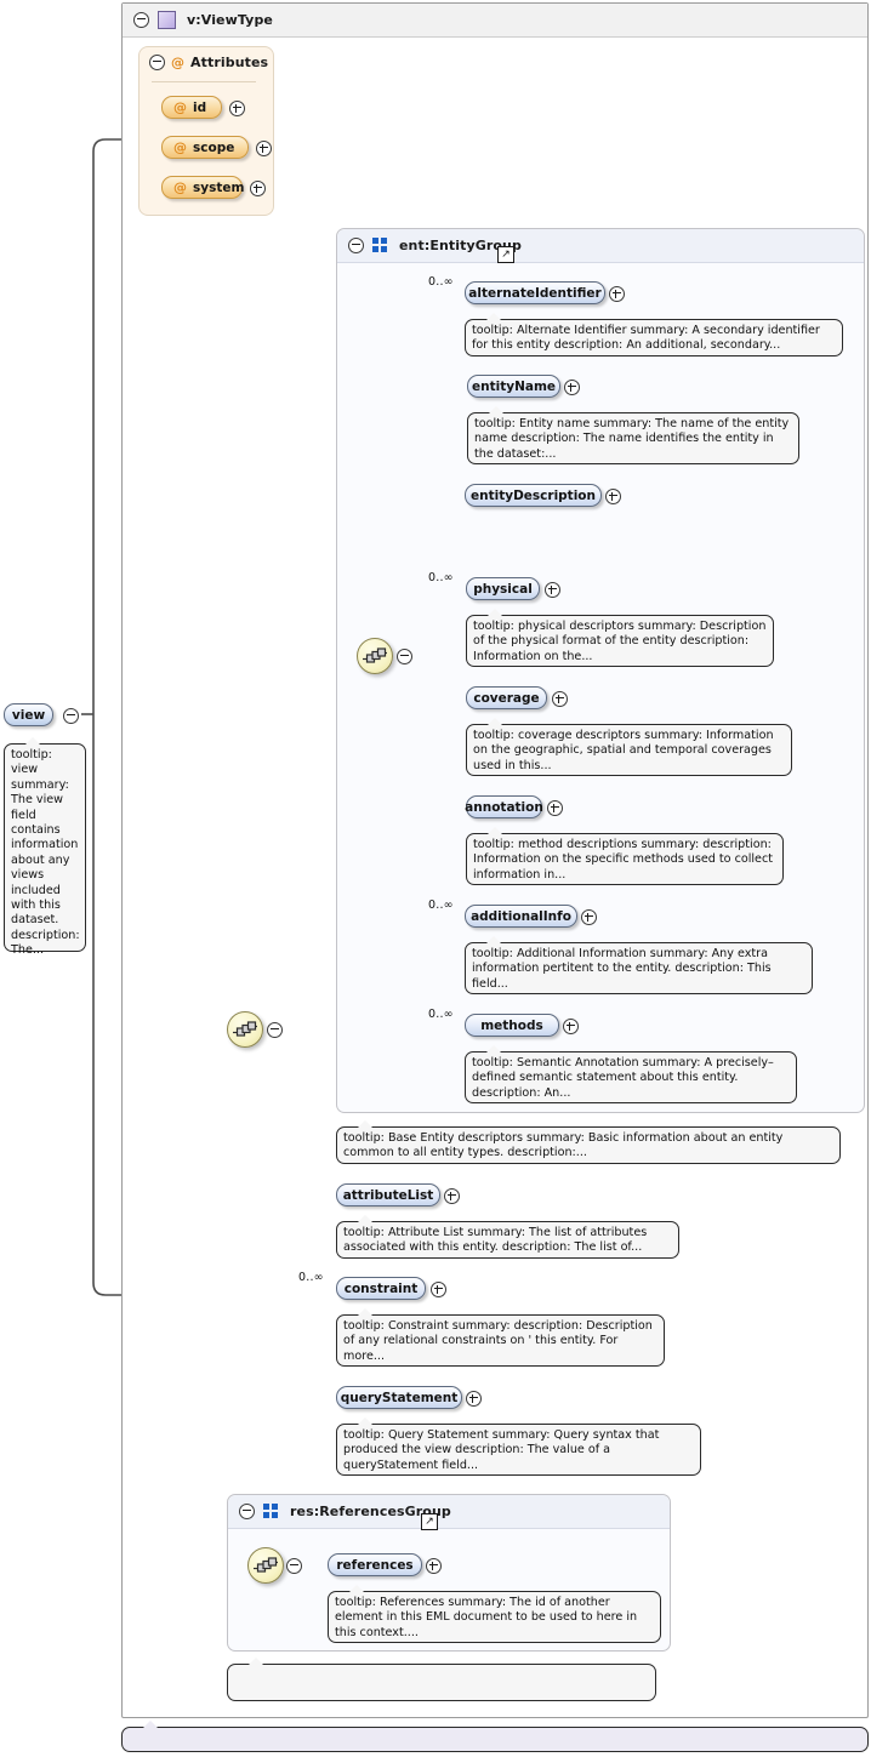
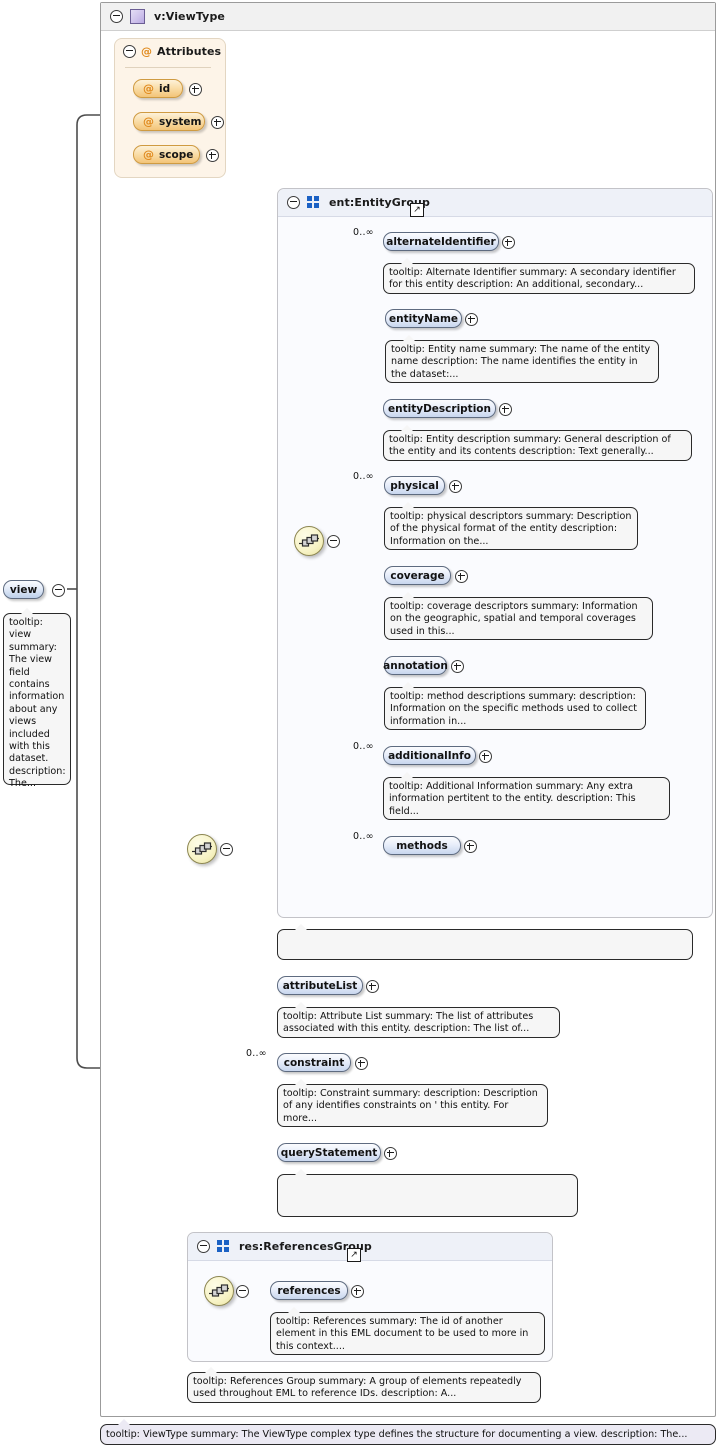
  v:ViewType
  @
  Attributes
  @
  id
  @
- scope
+ system
  @
- system
+ scope
  view
  tooltip: view summary: The view field contains information about any views included with this dataset. description: The...
  ent:EntityGrp
  ↗
  0..∞
  alternateIdentifier
  tooltip: Alternate Identifier summary: A secondary identifier for this entity description: An additional, secondary...
  entityName
  tooltip: Entity name summary: The name of the entity name description: The name identifies the entity in the dataset:...
  entityDescription
+ tooltip: Entity description summary: General description of the entity and its contents description: Text generally...
  0..∞
  physical
  tooltip: physical descriptors summary: Description of the physical format of the entity description: Information on the...
  coverage
  tooltip: coverage descriptors summary: Information on the geographic, spatial and temporal coverages used in this...
  annotation
  tooltip: method descriptions summary: description: Information on the specific methods used to collect information in...
  0..∞
  additionalInfo
  tooltip: Additional Information summary: Any extra information pertitent to the entity. description: This field...
  0..∞
  methods
- tooltip: Semantic Annotation summary: A precisely–defined semantic statement about this entity. description: An...
- tooltip: Base Entity descriptors summary: Basic information about an entity common to all entity types. description:...
  attributeList
  tooltip: Attribute List summary: The list of attributes associated with this entity. description: The list of...
  0..∞
  constraint
- tooltip: Constraint summary: description: Description of any relational constraints on ' this entity. For more...
+ tooltip: Constraint summary: description: Description of any identifies constraints on ' this entity. For more...
  queryStatement
- tooltip: Query Statement summary: Query syntax that produced the view description: The value of a queryStatement field...
  res:ReferencesGroup
  ↗
  references
- tooltip: References summary: The id of another element in this EML document to be used to here in this context....
+ tooltip: References summary: The id of another element in this EML document to be used to more in this context....
+ tooltip: References Group summary: A group of elements repeatedly used throughout EML to reference IDs. description: A...
+ tooltip: ViewType summary: The ViewType complex type defines the structure for documenting a view. description: The...
